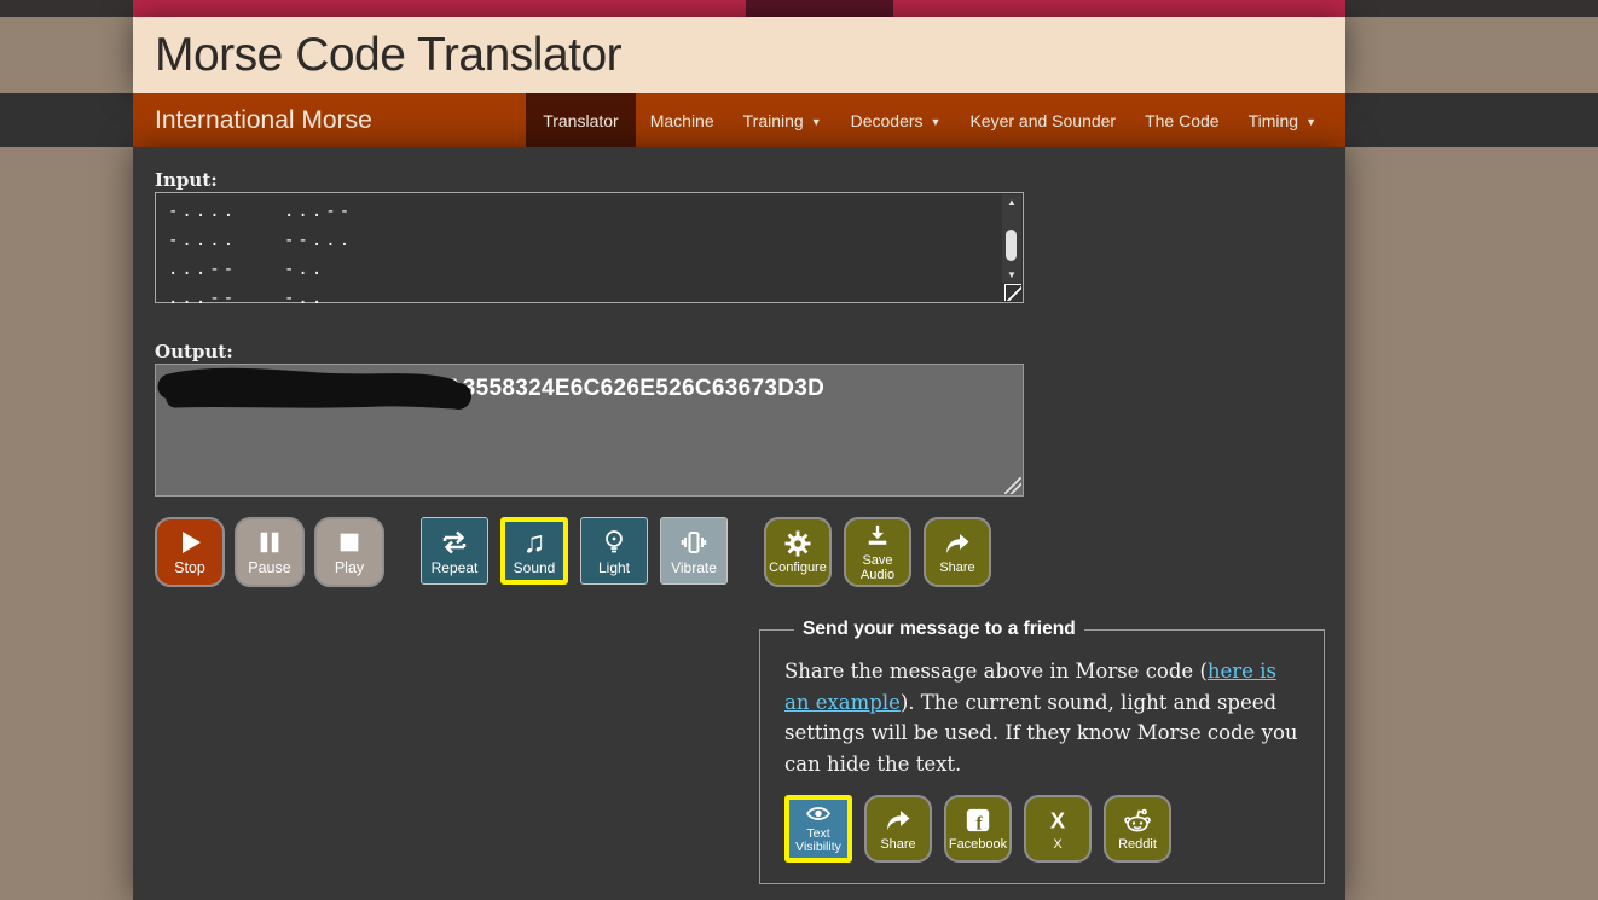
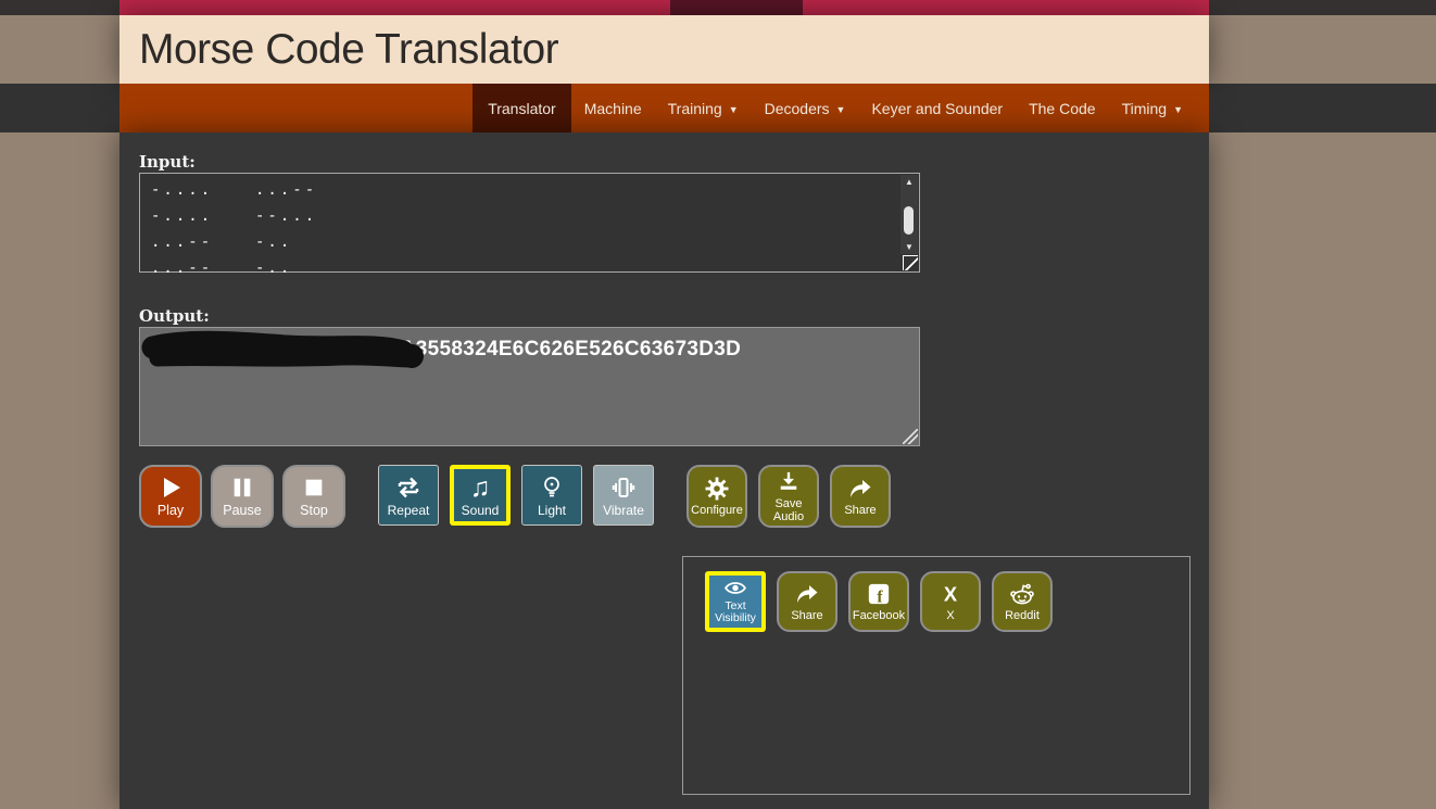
  Morse Code Translator
- International Morse
  Translator
  Machine
  Training
  ▼
  Decoders
  ▼
  Keyer and Sounder
  The Code
  Timing
  ▼
  Input:
  -.... ...--
  -.... --...
  ...-- -..
  ...-- -..
  ▲
  ▼
  Output:
  3558324E6C626E526C63673D3D
- Stop
+ Play
  Pause
- Play
+ Stop
  Repeat
  ♫
  Sound
  Light
  Vibrate
  Configure
  Save Audio
  Share
- Send your message to a friend
- Share the message above in Morse code (here is an example). The current sound, light and speed settings will be used. If they know Morse code you can hide the text.
  Text Visibility
  Share
  f
  Facebook
  X
  X
  Reddit
